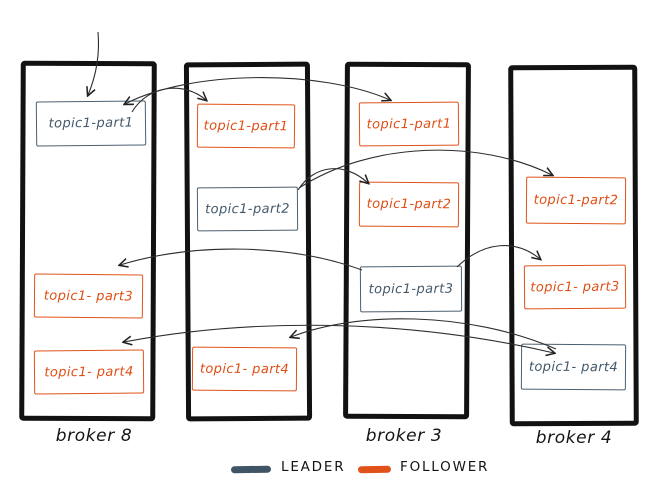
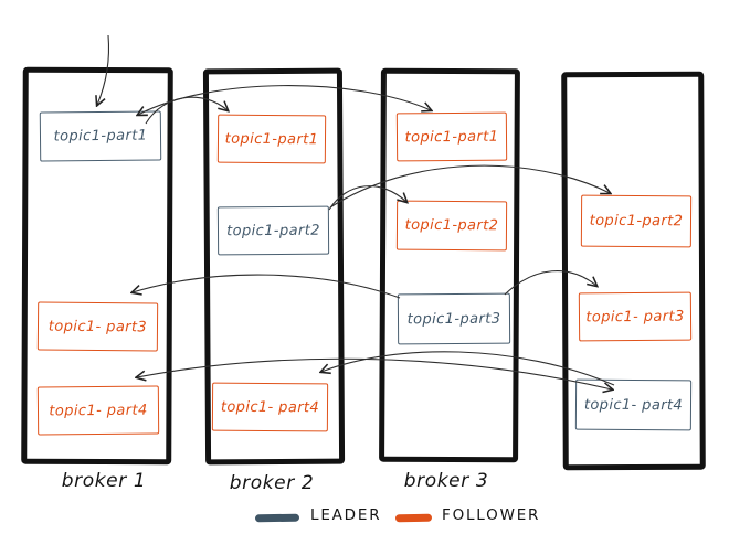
  topic1-part1
  topic1- part3
  topic1- part4
  topic1-part1
  topic1-part2
  topic1- part4
  topic1-part1
  topic1-part2
  topic1-part3
  topic1-part2
  topic1- part3
  topic1- part4
- broker 8
+ broker 1
+ broker 2
  broker 3
- broker 4
  LEADER
  FOLLOWER
